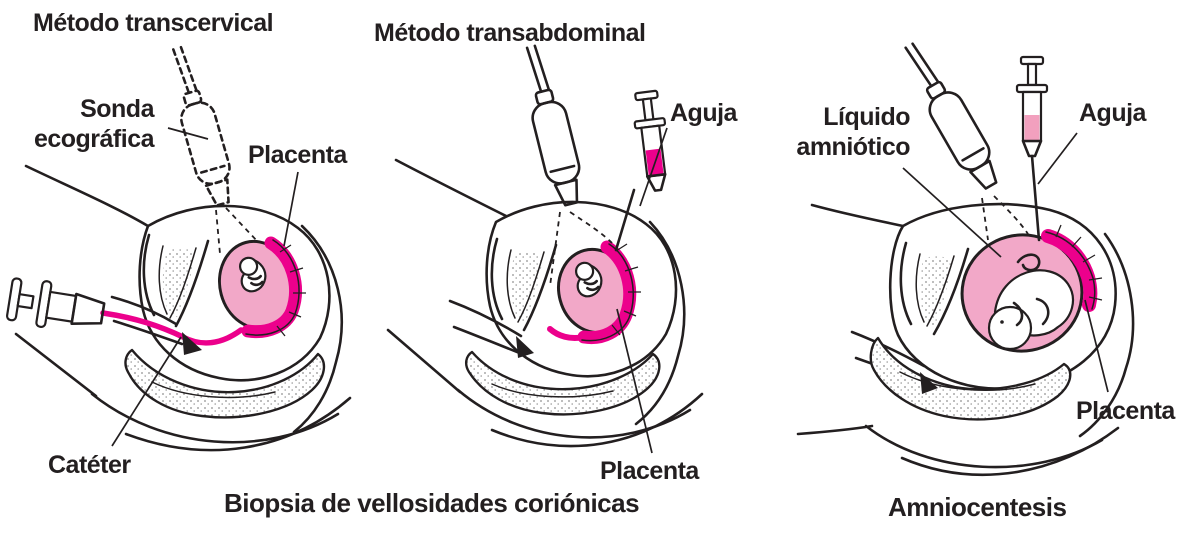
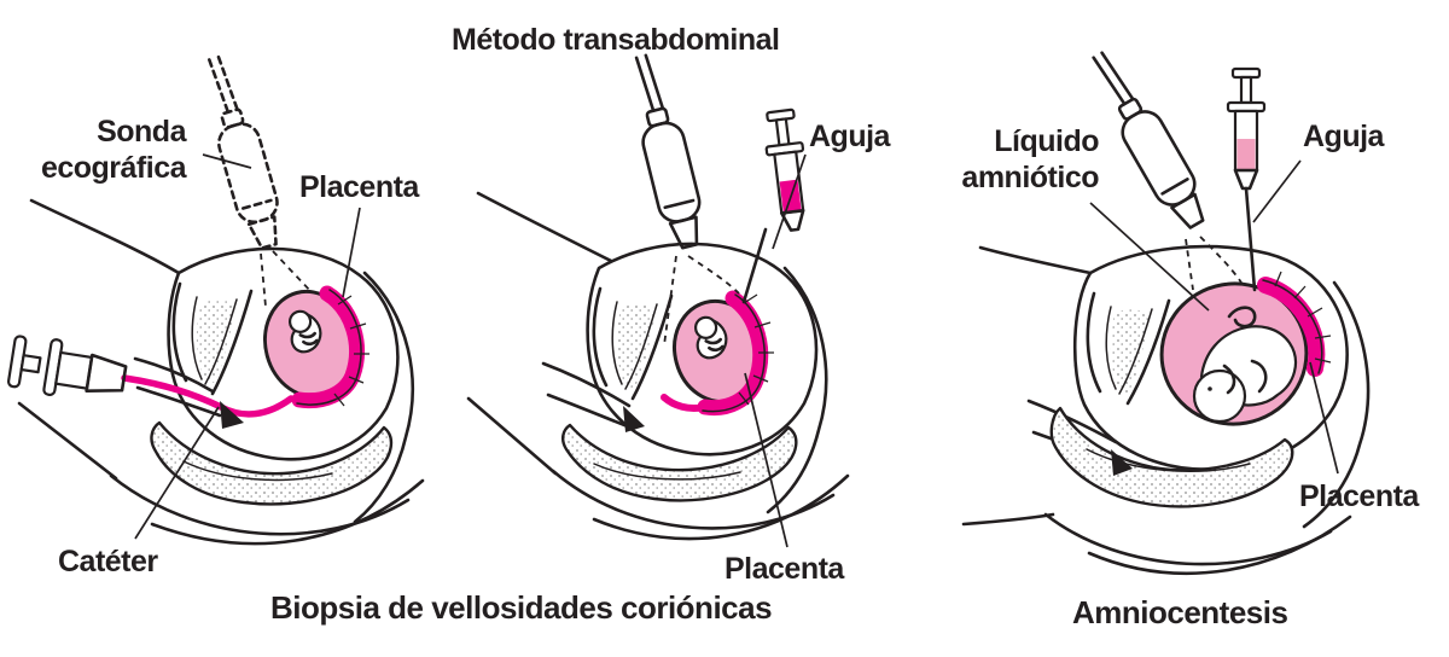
- Método transcervical
  Sonda ecográfica
  Placenta
  Catéter
  Método transabdominal
  Aguja
  Placenta
  Líquido amniótico
  Aguja
  Placenta
  Biopsia de vellosidades coriónicas
  Amniocentesis
